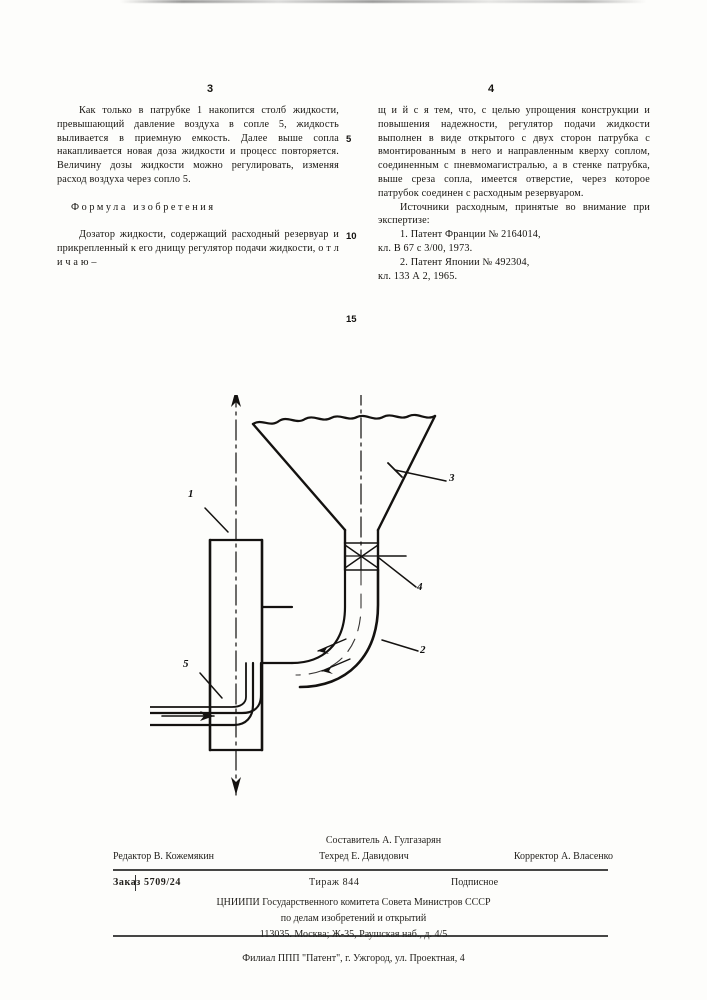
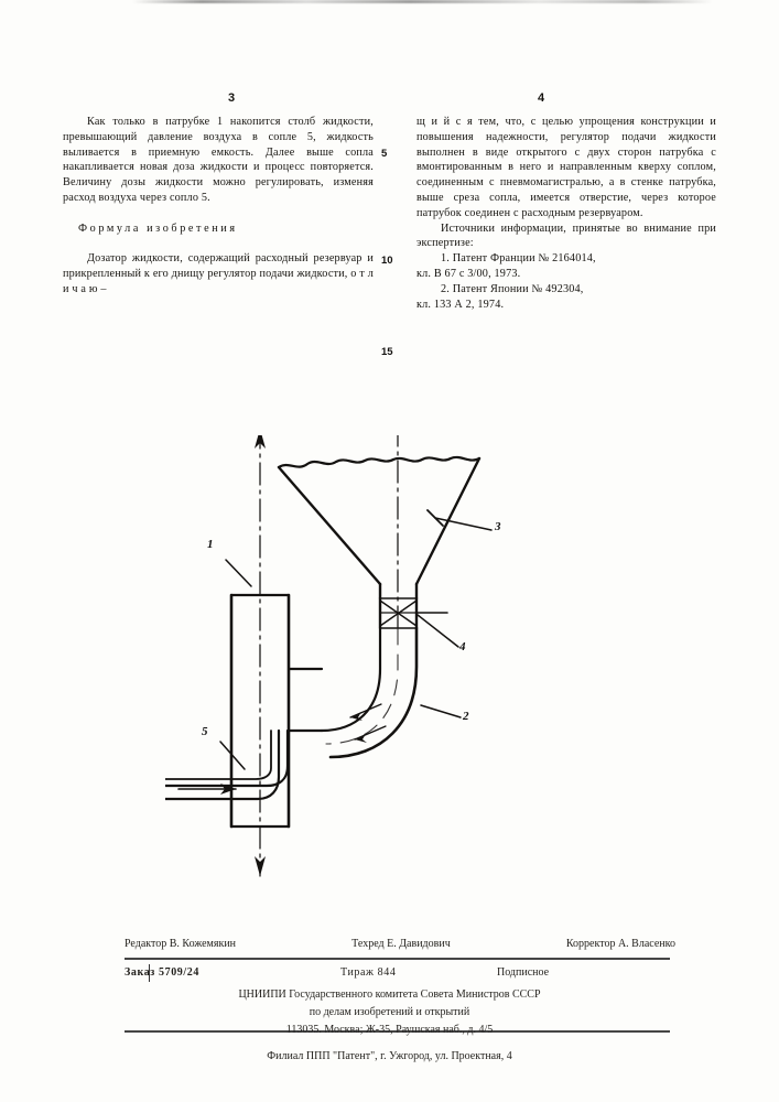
  3
  4
  5
  10
  15
  Как только в патрубке 1 накопится столб жидкости, превышающий давление воздуха в сопле 5, жидкость выливается в приемную емкость. Далее выше сопла накапливается новая доза жидкости и процесс повторяется. Величину дозы жидкости можно регулировать, изменяя расход воздуха через сопло 5.
  Формула изобретения
  Дозатор жидкости, содержащий расходный резервуар и прикрепленный к его днищу регулятор подачи жидкости, о т л и ч а ю –
  щ и й с я тем, что, с целью упрощения конструкции и повышения надежности, регулятор подачи жидкости выполнен в виде открытого с двух сторон патрубка с вмонтированным в него и направленным кверху соплом, соединенным с пневмомагистралью, а в стенке патрубка, выше среза сопла, имеется отверстие, через которое патрубок соединен с расходным резервуаром.
- Источники расходным, принятые во внимание при экспертизе:
+ Источники информации, принятые во внимание при экспертизе:
  1. Патент Франции № 2164014,
  кл. В 67 с 3/00, 1973.
  2. Патент Японии № 492304,
- кл. 133 А 2, 1965.
+ кл. 133 А 2, 1974.
  1
  2
  3
  4
  5
- Составитель А. Гулгазарян
  Редактор В. Кожемякин
  Техред Е. Давидович
  Корректор А. Власенко
  Заказ 5709/24
  Тираж 844
  Подписное
  ЦНИИПИ Государственного комитета Совета Министров СССР
  по делам изобретений и открытий
  113035. Москва; Ж-35, Раушская наб., д. 4/5
  Филиал ППП "Патент", г. Ужгород, ул. Проектная, 4
